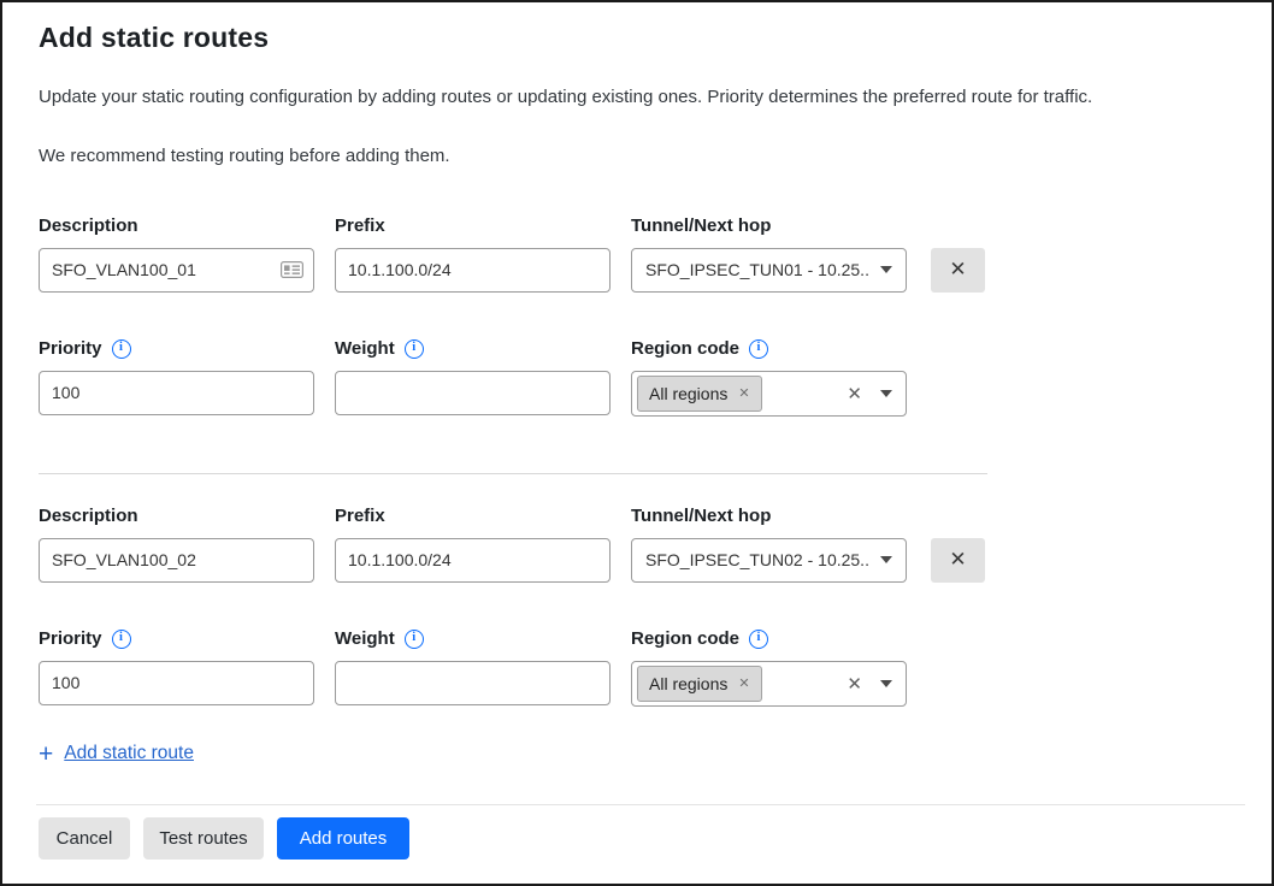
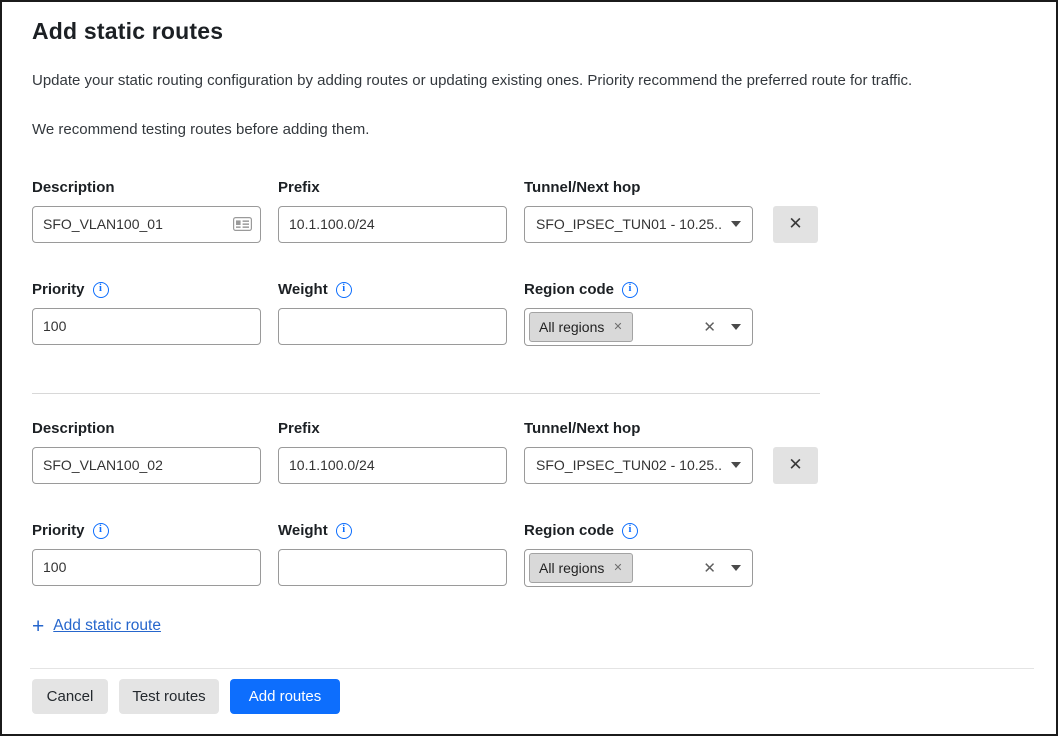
  Add static routes
- Update your static routing configuration by adding routes or updating existing ones. Priority determines the preferred route for traffic.
+ Update your static routing configuration by adding routes or updating existing ones. Priority recommend the preferred route for traffic.
- We recommend testing routing before adding them.
+ We recommend testing routes before adding them.
  Description
  SFO_VLAN100_01
  Prefix
  10.1.100.0/24
  Tunnel/Next hop
  SFO_IPSEC_TUN01 - 10.25..
  ✕
  Priority
  i
  100
  Weight
  i
  Region code
  i
  All regions
  ✕
  ✕
  Description
  SFO_VLAN100_02
  Prefix
  10.1.100.0/24
  Tunnel/Next hop
  SFO_IPSEC_TUN02 - 10.25..
  ✕
  Priority
  i
  100
  Weight
  i
  Region code
  i
  All regions
  ✕
  ✕
  +
  Add static route
  Cancel
  Test routes
  Add routes
